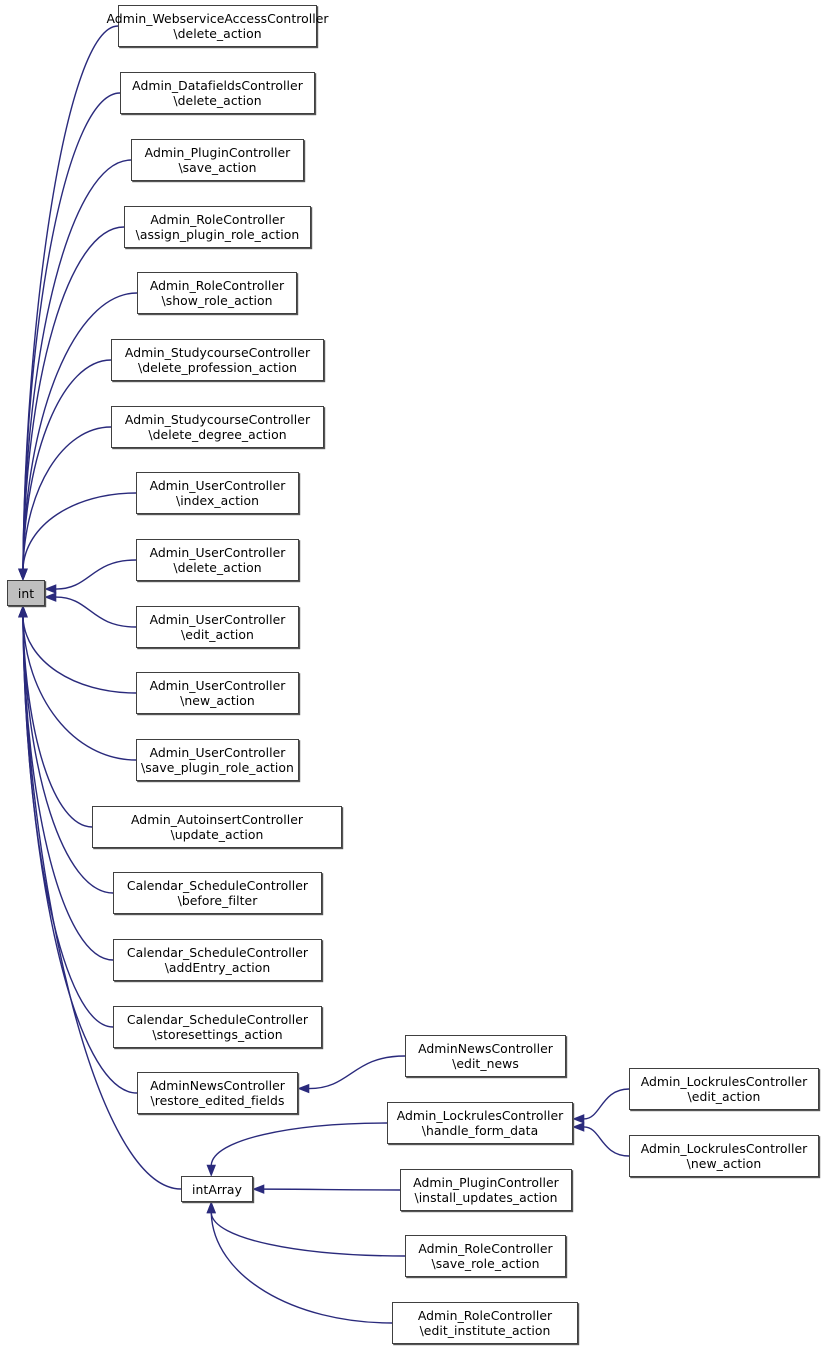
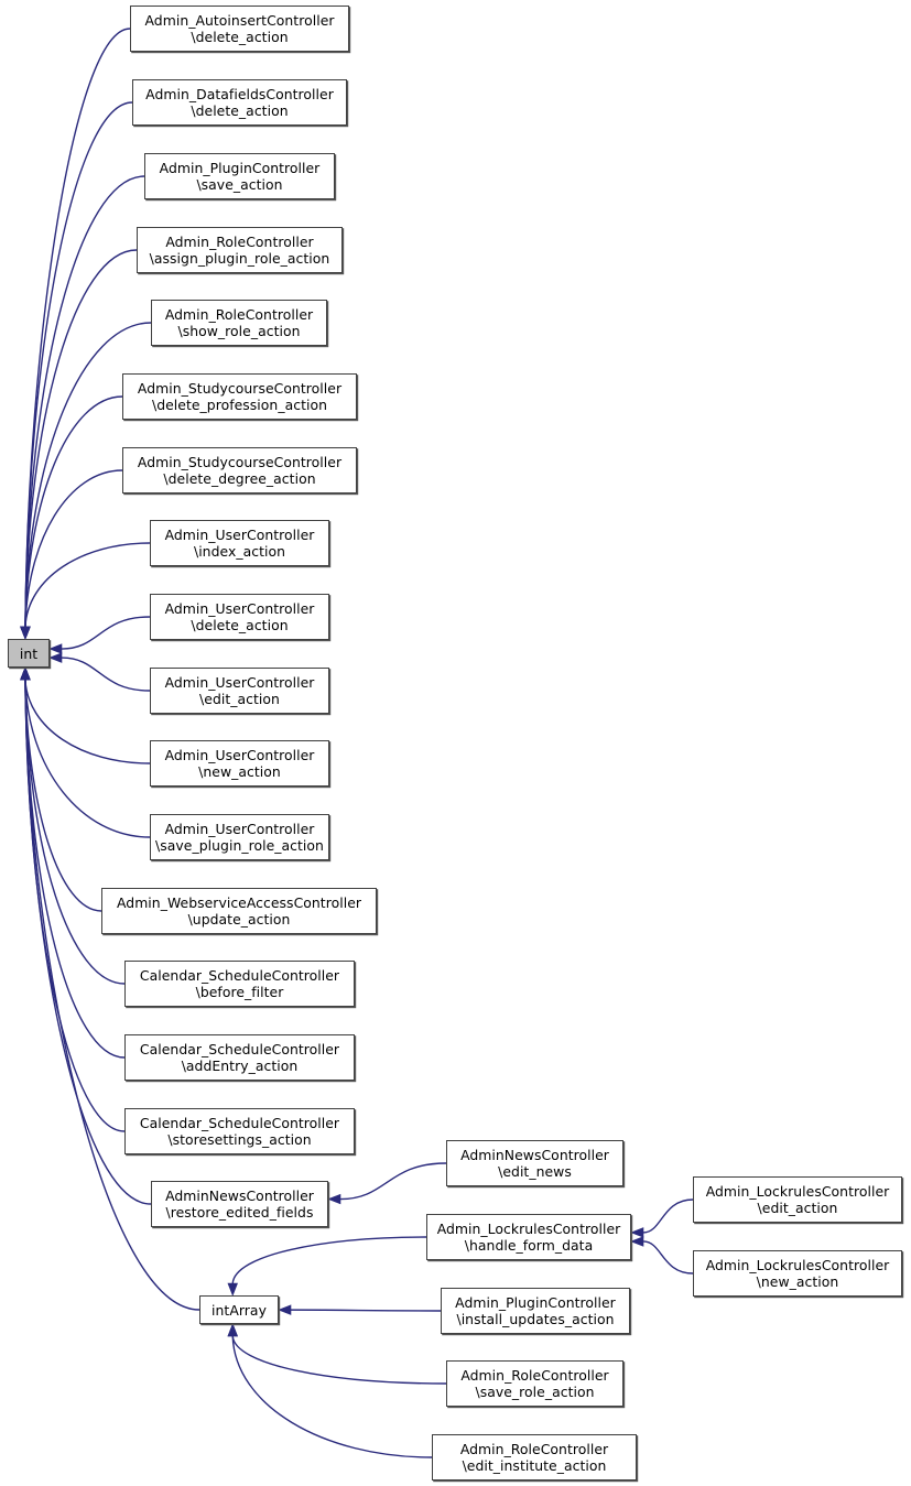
  int
  intArray
- Admin_WebserviceAccessController
+ Admin_AutoinsertController
  \delete_action
  Admin_DatafieldsController
  \delete_action
  Admin_PluginController
  \save_action
  Admin_RoleController
  \assign_plugin_role_action
  Admin_RoleController
  \show_role_action
  Admin_StudycourseController
  \delete_profession_action
  Admin_StudycourseController
  \delete_degree_action
  Admin_UserController
  \index_action
  Admin_UserController
  \delete_action
  Admin_UserController
  \edit_action
  Admin_UserController
  \new_action
  Admin_UserController
  \save_plugin_role_action
- Admin_AutoinsertController
+ Admin_WebserviceAccessController
  \update_action
  Calendar_ScheduleController
  \before_filter
  Calendar_ScheduleController
  \addEntry_action
  Calendar_ScheduleController
  \storesettings_action
  AdminNewsController
  \restore_edited_fields
  AdminNewsController
  \edit_news
  Admin_LockrulesController
  \handle_form_data
  Admin_PluginController
  \install_updates_action
  Admin_RoleController
  \save_role_action
  Admin_RoleController
  \edit_institute_action
  Admin_LockrulesController
  \edit_action
  Admin_LockrulesController
  \new_action
